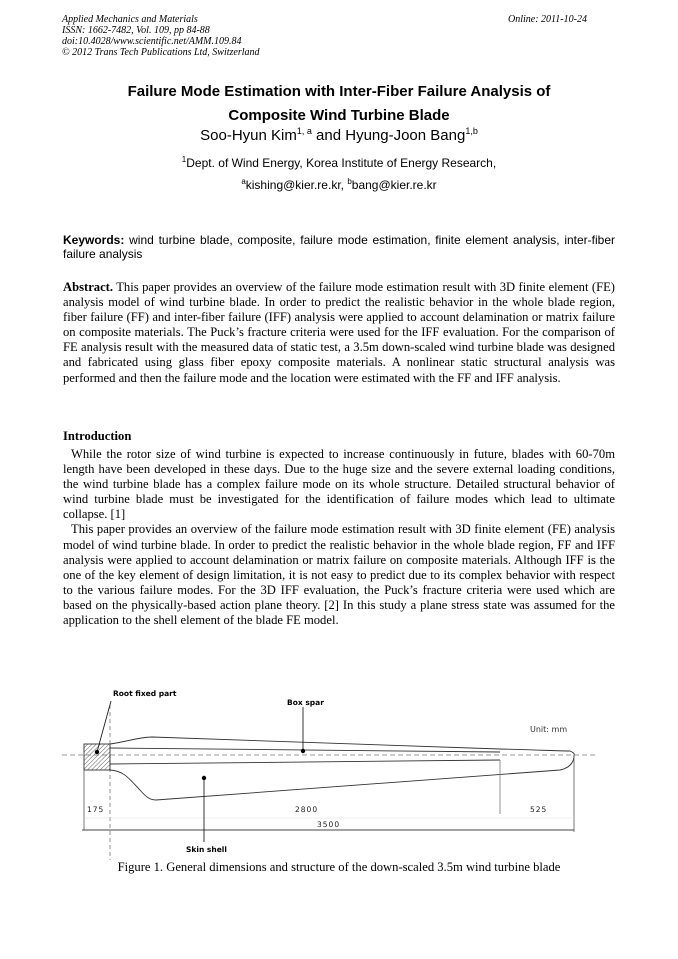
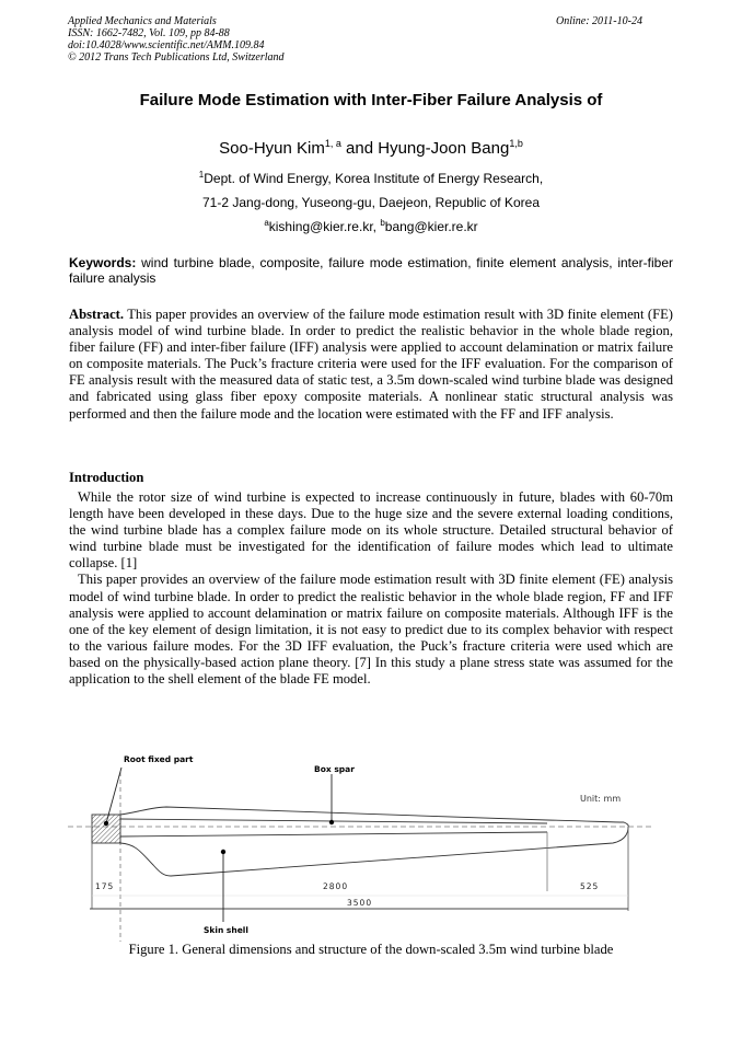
  Applied Mechanics and Materials
  ISSN: 1662-7482, Vol. 109, pp 84-88
  doi:10.4028/www.scientific.net/AMM.109.84
  © 2012 Trans Tech Publications Ltd, Switzerland
  Online: 2011-10-24
  Failure Mode Estimation with Inter-Fiber Failure Analysis of
- Composite Wind Turbine Blade
  Soo-Hyun Kim1, a and Hyung-Joon Bang1,b
  1Dept. of Wind Energy, Korea Institute of Energy Research,
+ 71-2 Jang-dong, Yuseong-gu, Daejeon, Republic of Korea
  akishing@kier.re.kr, bbang@kier.re.kr
  Keywords: wind turbine blade, composite, failure mode estimation, finite element analysis, inter-fiber failure analysis
  Abstract. This paper provides an overview of the failure mode estimation result with 3D finite element (FE) analysis model of wind turbine blade. In order to predict the realistic behavior in the whole blade region, fiber failure (FF) and inter-fiber failure (IFF) analysis were applied to account delamination or matrix failure on composite materials. The Puck’s fracture criteria were used for the IFF evaluation. For the comparison of FE analysis result with the measured data of static test, a 3.5m down-scaled wind turbine blade was designed and fabricated using glass fiber epoxy composite materials. A nonlinear static structural analysis was performed and then the failure mode and the location were estimated with the FF and IFF analysis.
  Introduction
  While the rotor size of wind turbine is expected to increase continuously in future, blades with 60-70m length have been developed in these days. Due to the huge size and the severe external loading conditions, the wind turbine blade has a complex failure mode on its whole structure. Detailed structural behavior of wind turbine blade must be investigated for the identification of failure modes which lead to ultimate collapse. [1]
- This paper provides an overview of the failure mode estimation result with 3D finite element (FE) analysis model of wind turbine blade. In order to predict the realistic behavior in the whole blade region, FF and IFF analysis were applied to account delamination or matrix failure on composite materials. Although IFF is the one of the key element of design limitation, it is not easy to predict due to its complex behavior with respect to the various failure modes. For the 3D IFF evaluation, the Puck’s fracture criteria were used which are based on the physically-based action plane theory. [2] In this study a plane stress state was assumed for the application to the shell element of the blade FE model.
+ This paper provides an overview of the failure mode estimation result with 3D finite element (FE) analysis model of wind turbine blade. In order to predict the realistic behavior in the whole blade region, FF and IFF analysis were applied to account delamination or matrix failure on composite materials. Although IFF is the one of the key element of design limitation, it is not easy to predict due to its complex behavior with respect to the various failure modes. For the 3D IFF evaluation, the Puck’s fracture criteria were used which are based on the physically-based action plane theory. [7] In this study a plane stress state was assumed for the application to the shell element of the blade FE model.
  Root fixed part
  Box spar
  Unit: mm
  175
  2800
  525
  3500
  Skin shell
  Figure 1. General dimensions and structure of the down-scaled 3.5m wind turbine blade
